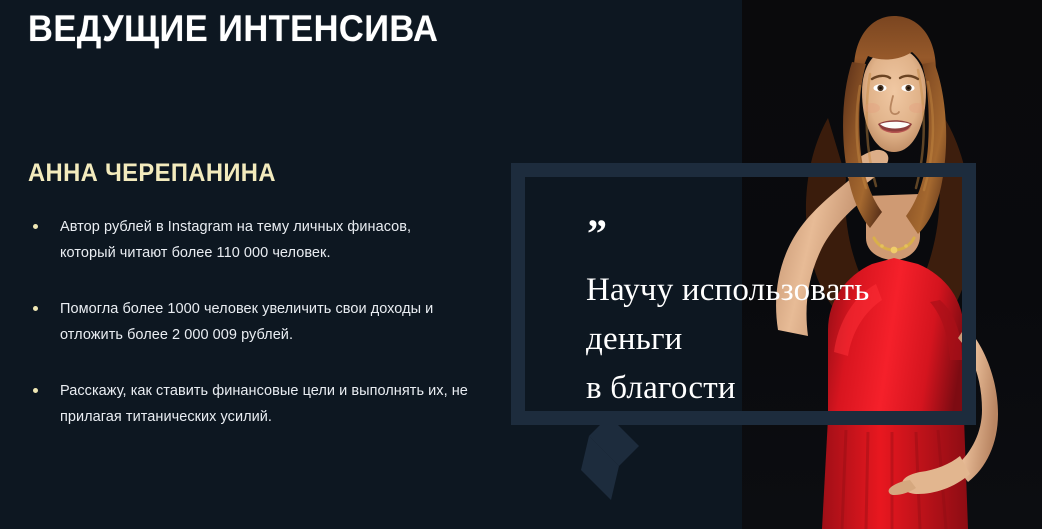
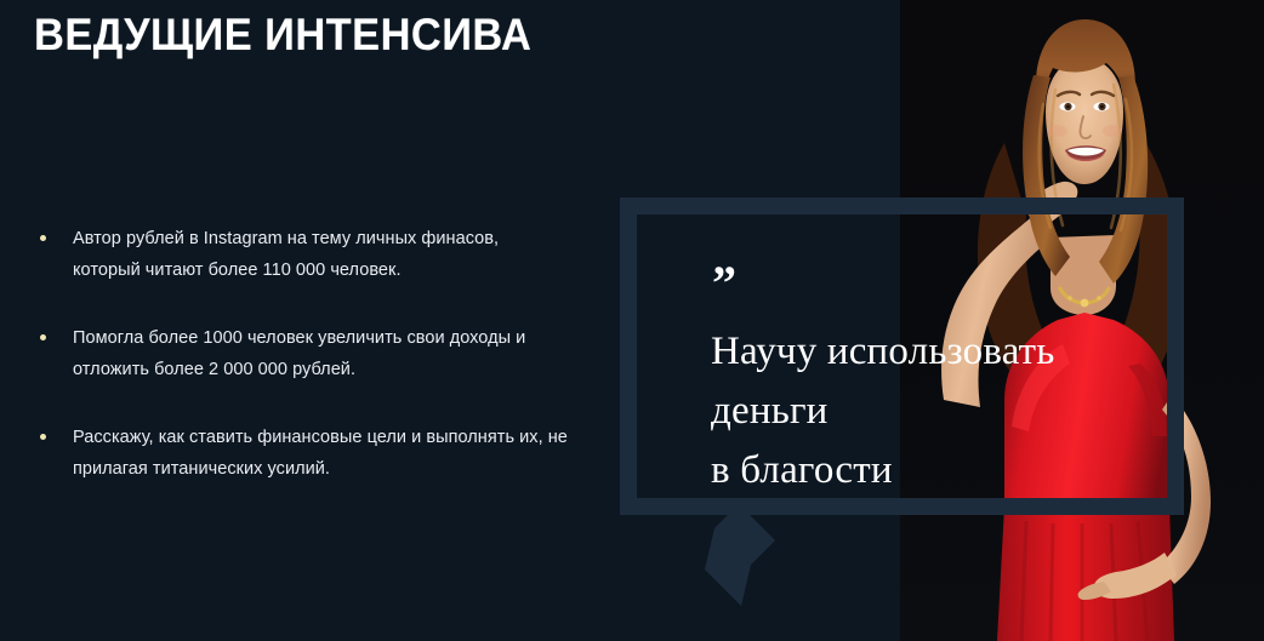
  ВЕДУЩИЕ ИНТЕНСИВА
- АННА ЧЕРЕПАНИНА
  Автор рублей в Instagram на тему личных финасов, который читают более 110 000 человек.
- Помогла более 1000 человек увеличить свои доходы и отложить более 2 000 009 рублей.
+ Помогла более 1000 человек увеличить свои доходы и отложить более 2 000 000 рублей.
  Расскажу, как ставить финансовые цели и выполнять их, не прилагая титанических усилий.
  ”
  Научу использовать
  деньги
  в благости
